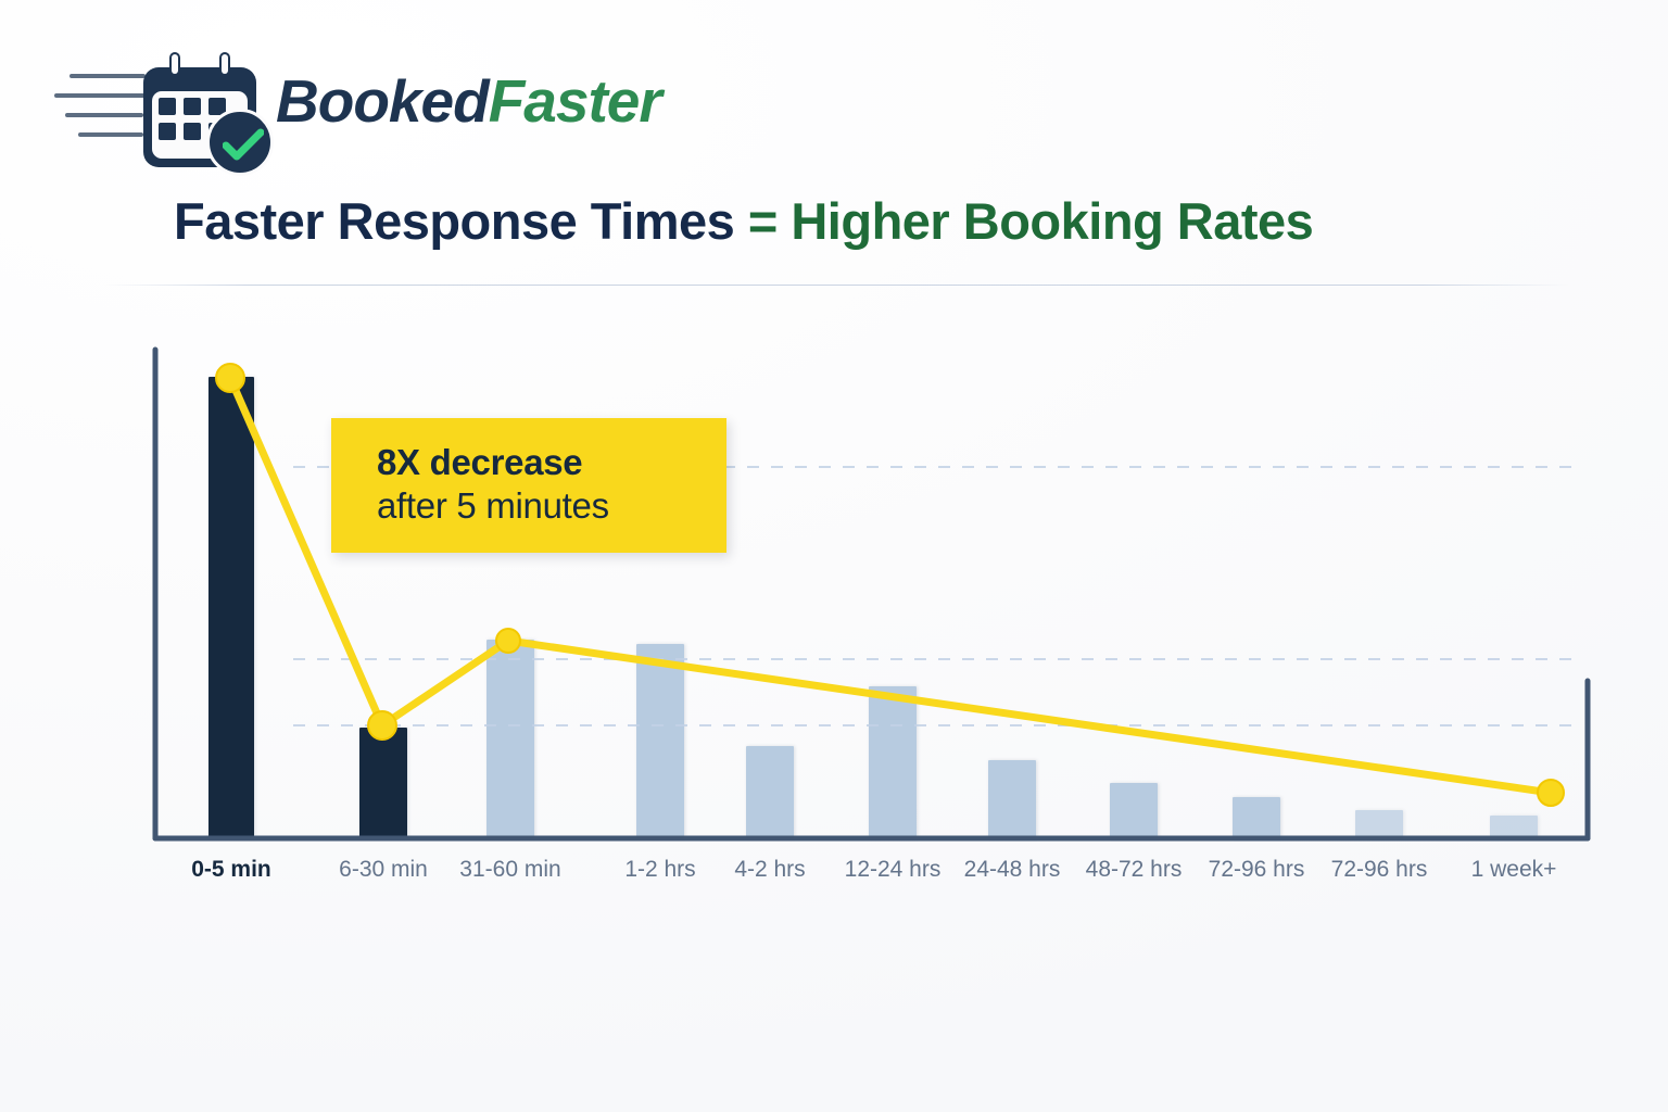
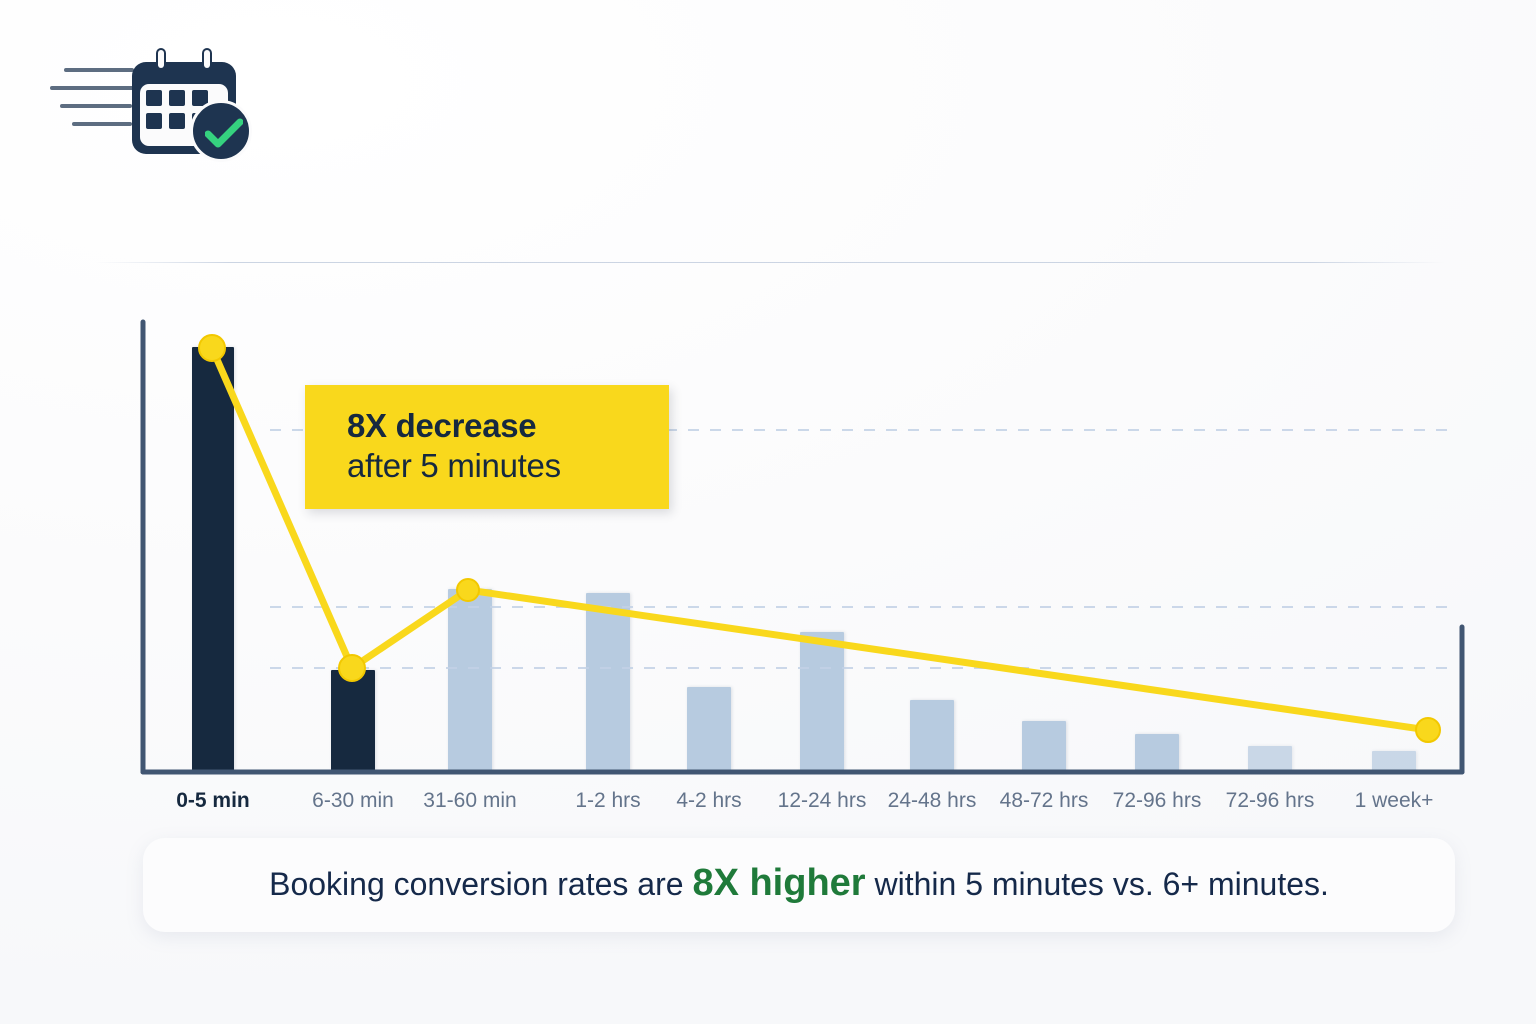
- BookedFaster
- Faster Response Times = Higher Booking Rates
  8X decrease
  after 5 minutes
  0-5 min
  6-30 min
  31-60 min
  1-2 hrs
  4-2 hrs
  12-24 hrs
  24-48 hrs
  48-72 hrs
  72-96 hrs
  72-96 hrs
  1 week+
+ Booking conversion rates are 8X higher within 5 minutes vs. 6+ minutes.
